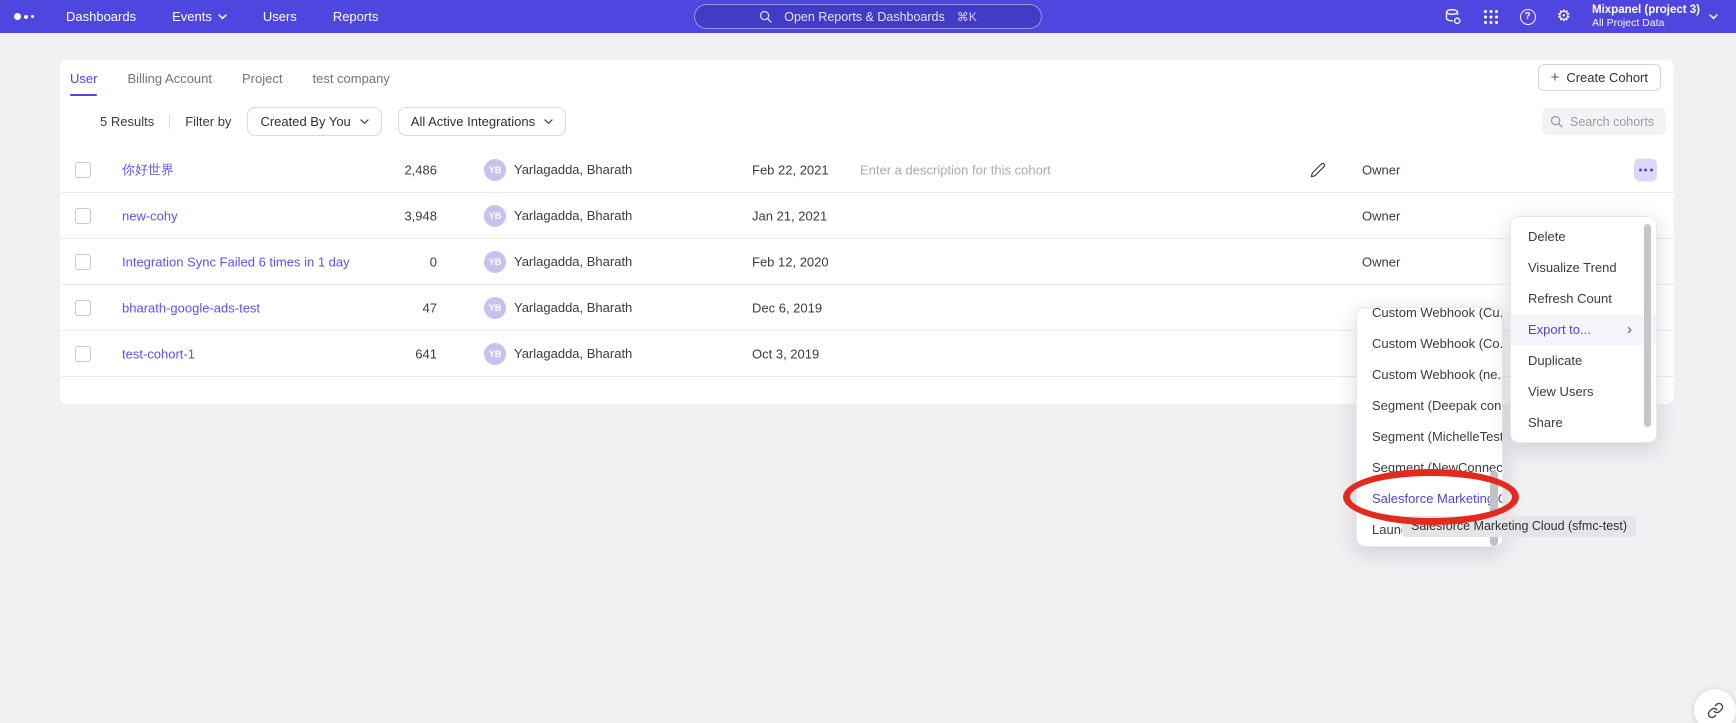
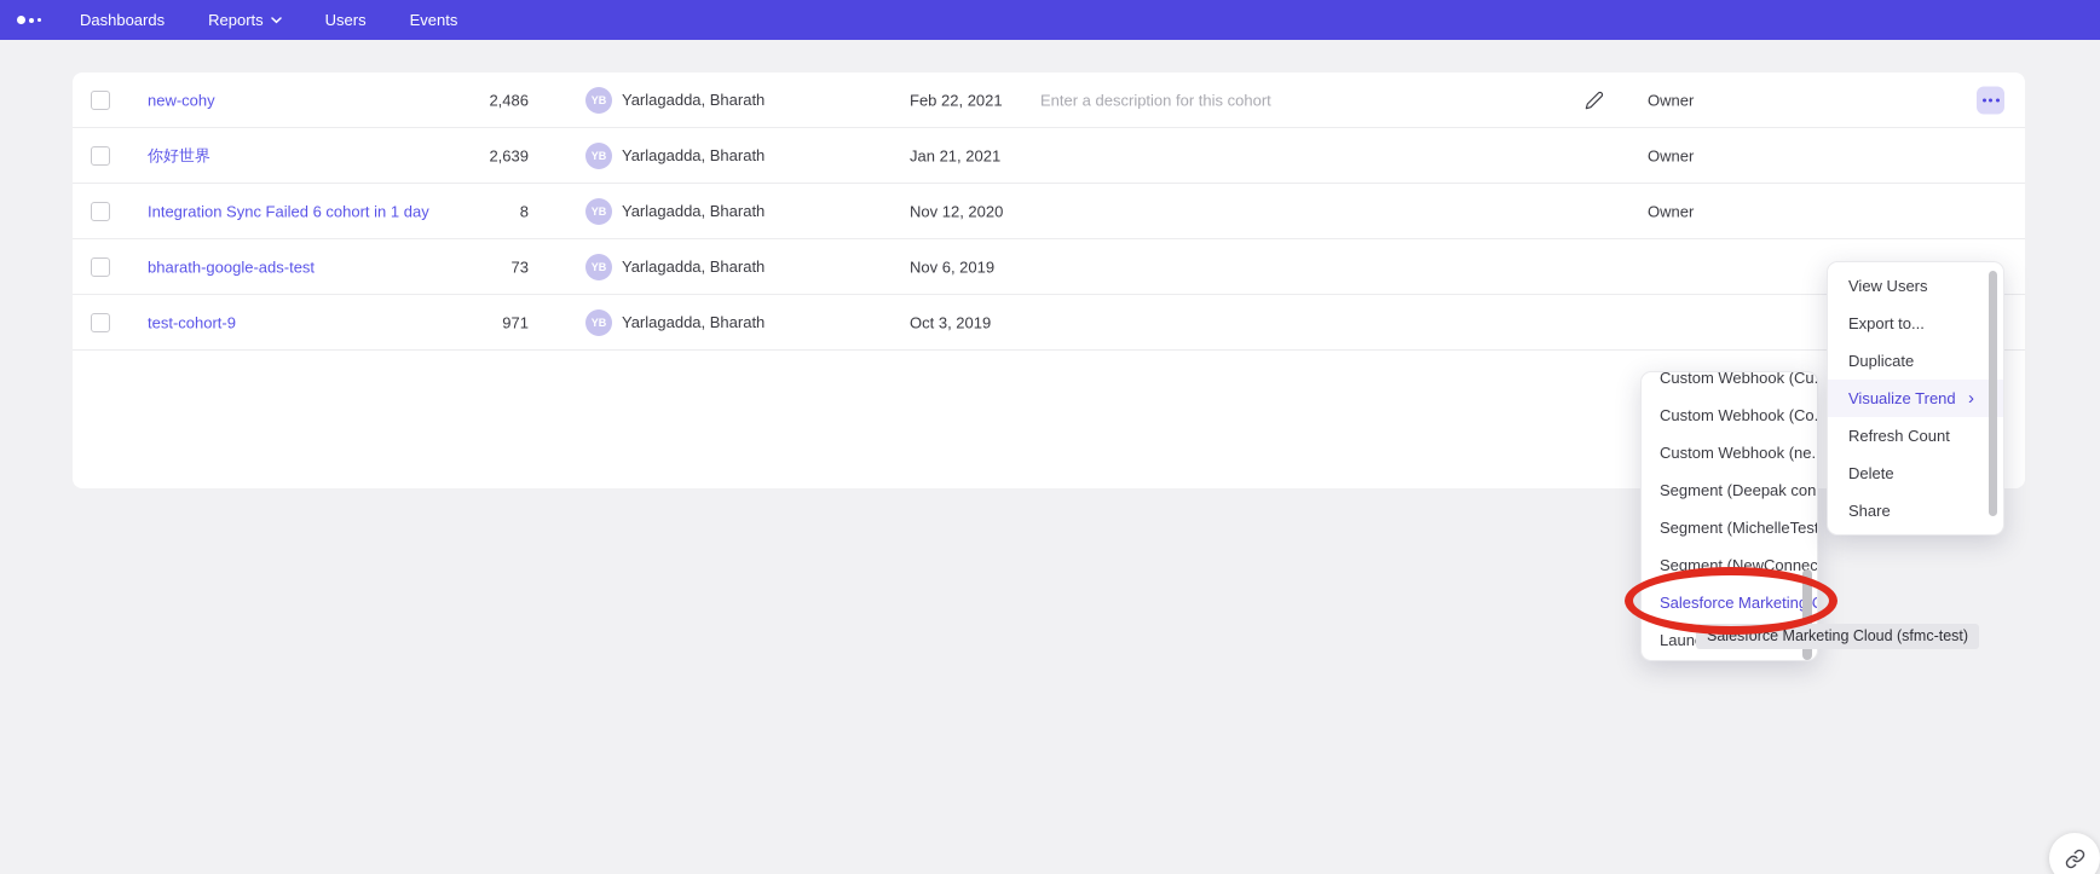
  Dashboards
- Events
+ Reports
  Users
- Reports
+ Events
- Open Reports & Dashboards
- ⌘K
- ?
- ⚙
- Mixpanel (project 3)
- All Project Data
- User
- Billing Account
- Project
- test company
- +
- Create Cohort
- 5 Results
- Filter by
- Created By You
- All Active Integrations
- Search cohorts
- 你好世界
+ new-cohy
  2,486
  YB
  Yarlagadda, Bharath
  Feb 22, 2021
  Enter a description for this cohort
  Owner
- new-cohy
+ 你好世界
- 3,948
+ 2,639
  YB
  Yarlagadda, Bharath
  Jan 21, 2021
  Owner
- Integration Sync Failed 6 times in 1 day
+ Integration Sync Failed 6 cohort in 1 day
- 0
+ 8
  YB
  Yarlagadda, Bharath
- Feb 12, 2020
+ Nov 12, 2020
  Owner
  bharath-google-ads-test
- 47
+ 73
  YB
  Yarlagadda, Bharath
- Dec 6, 2019
+ Nov 6, 2019
- test-cohort-1
+ test-cohort-9
- 641
+ 971
  YB
  Yarlagadda, Bharath
  Oct 3, 2019
- Delete
+ View Users
- Visualize Trend
+ Export to...
- Refresh Count
+ Duplicate
- Export to...
+ Visualize Trend
  ›
- Duplicate
+ Refresh Count
- View Users
+ Delete
  Share
  Custom Webhook (Cu.
  Custom Webhook (Co.
  Custom Webhook (ne.
  Segment (Deepak con
  Segment (MichelleTest
  Segment (NewConnec
  Salesforce Marketin
  Salesforce Marketing Cloud (sfmc-test)
